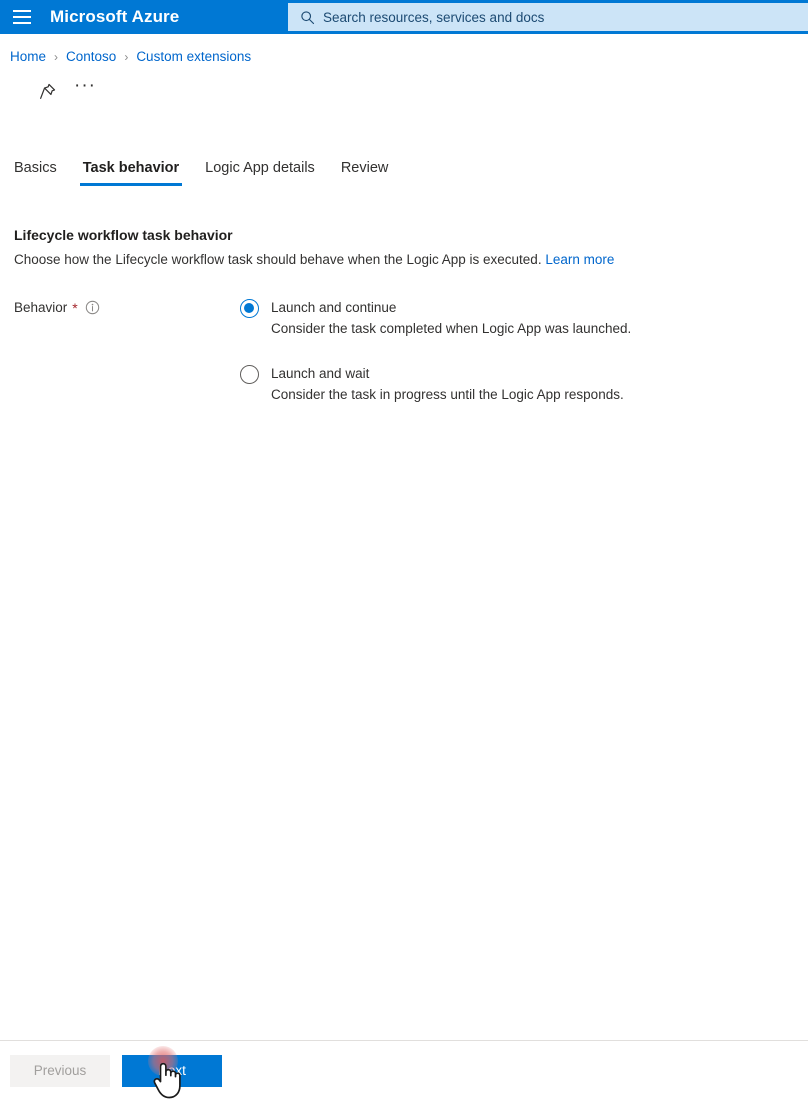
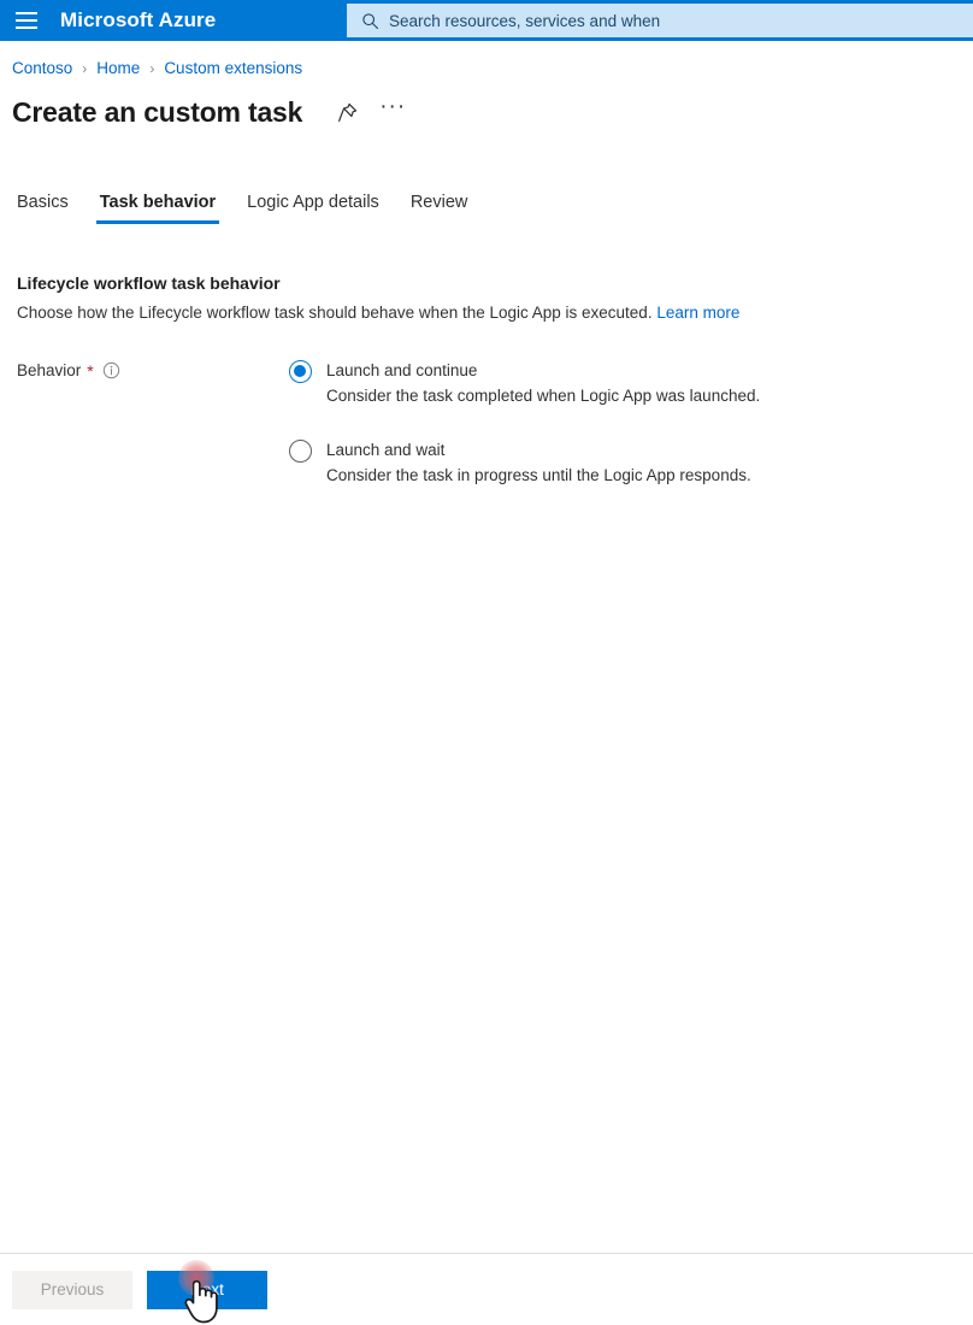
  Microsoft Azure
- Search resources, services and docs
+ Search resources, services and when
- Home
+ Contoso
  ›
- Contoso
+ Home
  ›
  Custom extensions
+ Create an custom task
  ···
  Basics
  Task behavior
  Logic App details
  Review
  Lifecycle workflow task behavior
  Choose how the Lifecycle workflow task should behave when the Logic App is executed. Learn more
  Behavior
  *
  Launch and continue
  Consider the task completed when Logic App was launched.
  Launch and wait
  Consider the task in progress until the Logic App responds.
  Previous
